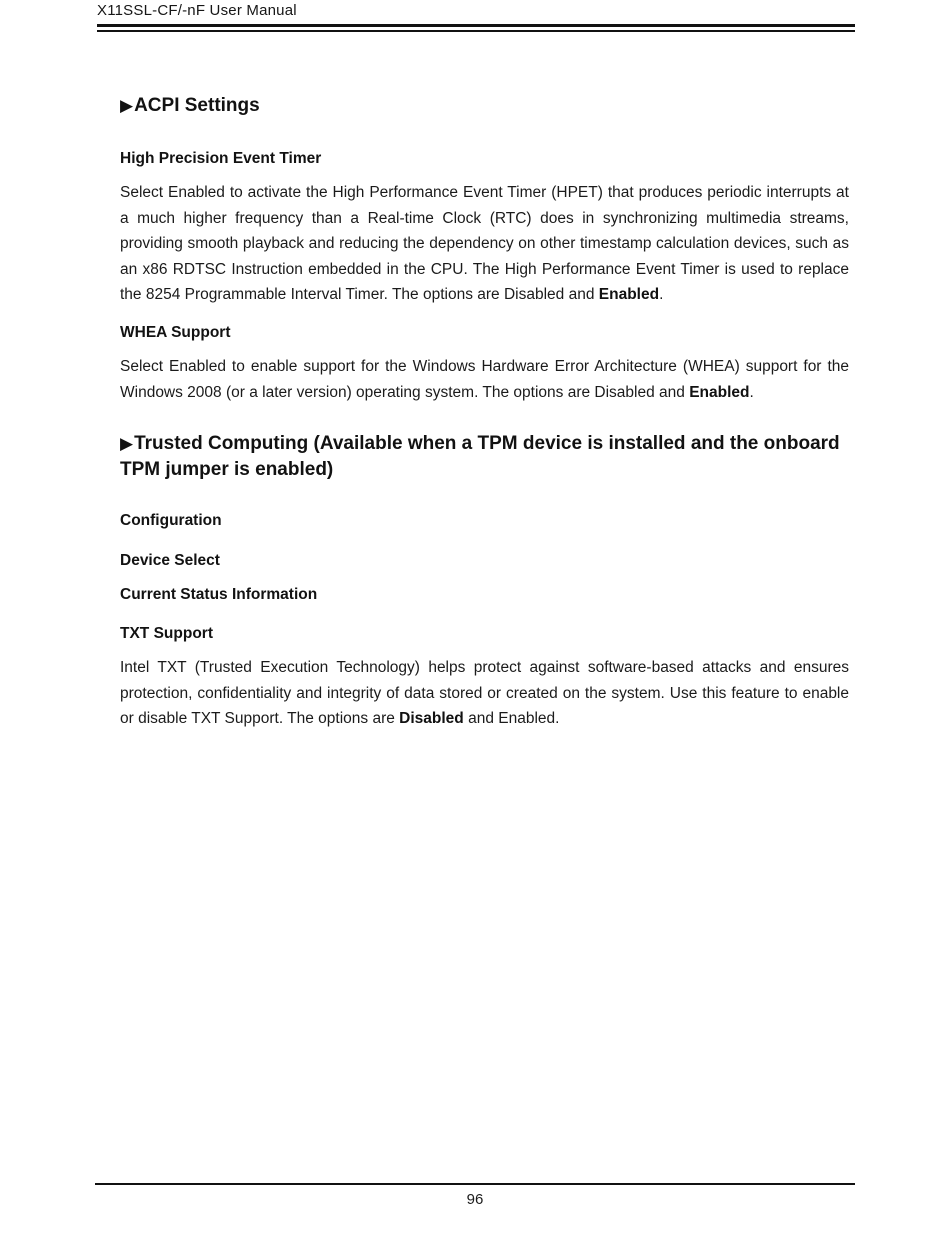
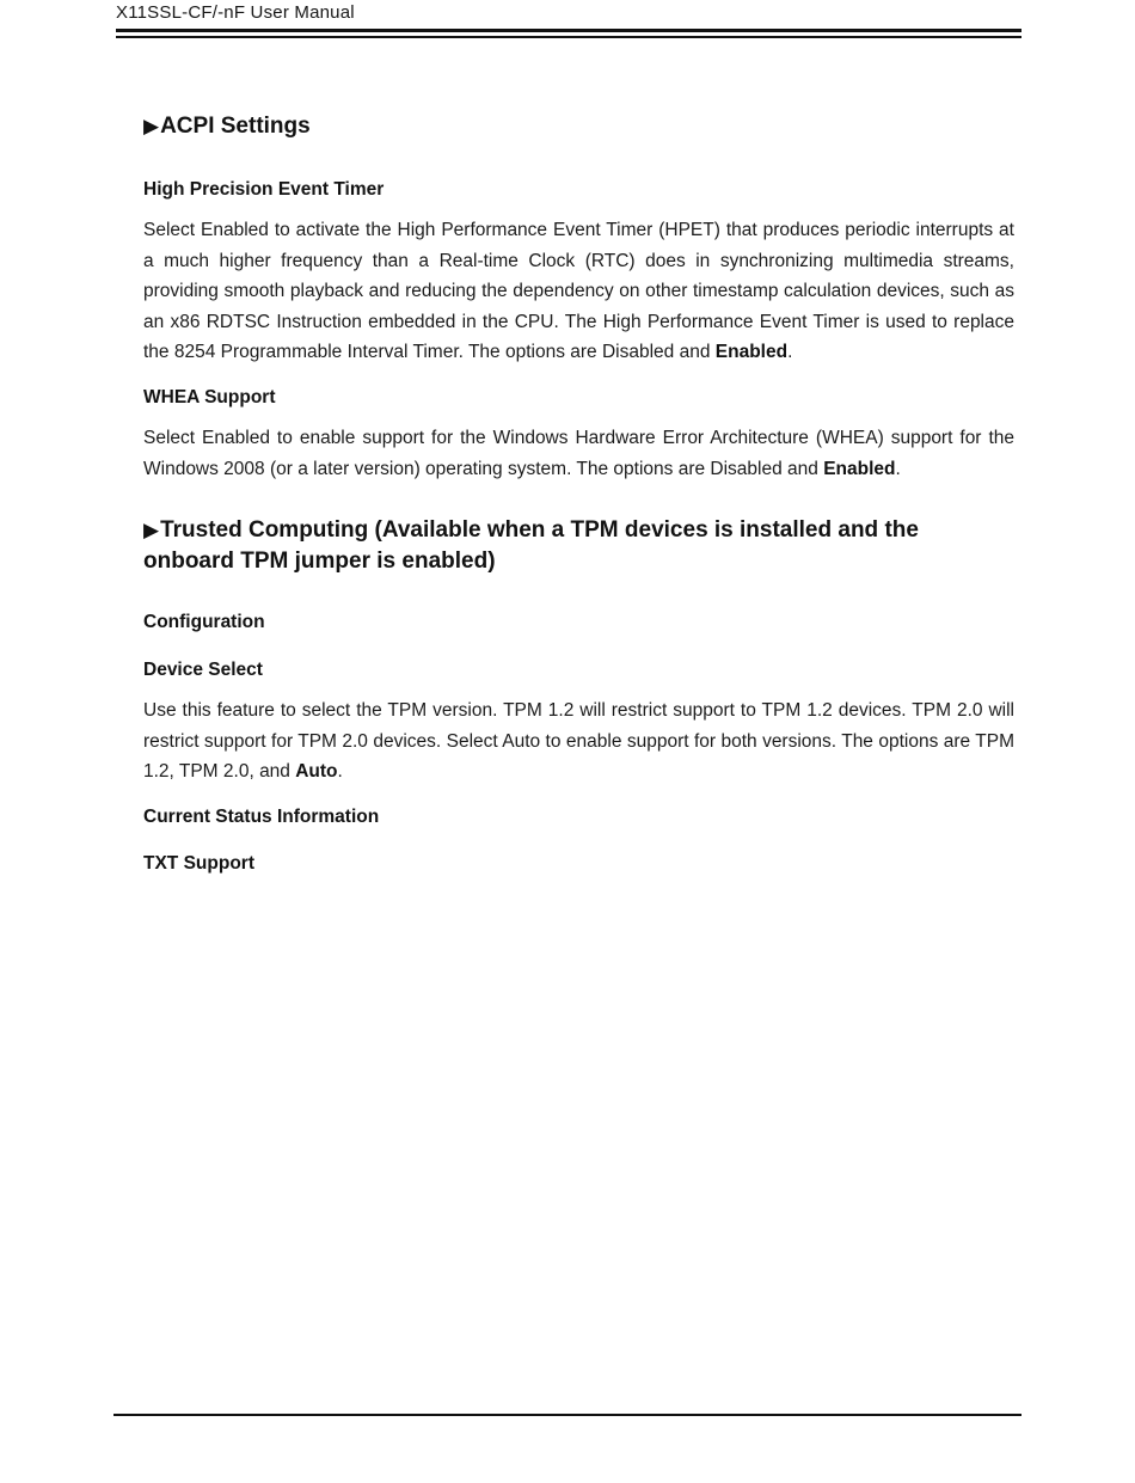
  X11SSL-CF/-nF User Manual
  ▶ACPI Settings
  High Precision Event Timer
  Select Enabled to activate the High Performance Event Timer (HPET) that produces periodic interrupts at a much higher frequency than a Real-time Clock (RTC) does in synchronizing multimedia streams, providing smooth playback and reducing the dependency on other timestamp calculation devices, such as an x86 RDTSC Instruction embedded in the CPU. The High Performance Event Timer is used to replace the 8254 Programmable Interval Timer. The options are Disabled and Enabled.
  WHEA Support
  Select Enabled to enable support for the Windows Hardware Error Architecture (WHEA) support for the Windows 2008 (or a later version) operating system. The options are Disabled and Enabled.
- ▶Trusted Computing (Available when a TPM device is installed and the onboard TPM jumper is enabled)
+ ▶Trusted Computing (Available when a TPM devices is installed and the onboard TPM jumper is enabled)
  Configuration
  Device Select
+ Use this feature to select the TPM version. TPM 1.2 will restrict support to TPM 1.2 devices. TPM 2.0 will restrict support for TPM 2.0 devices. Select Auto to enable support for both versions. The options are TPM 1.2, TPM 2.0, and Auto.
  Current Status Information
  TXT Support
- Intel TXT (Trusted Execution Technology) helps protect against software-based attacks and ensures protection, confidentiality and integrity of data stored or created on the system. Use this feature to enable or disable TXT Support. The options are Disabled and Enabled.
- 96
